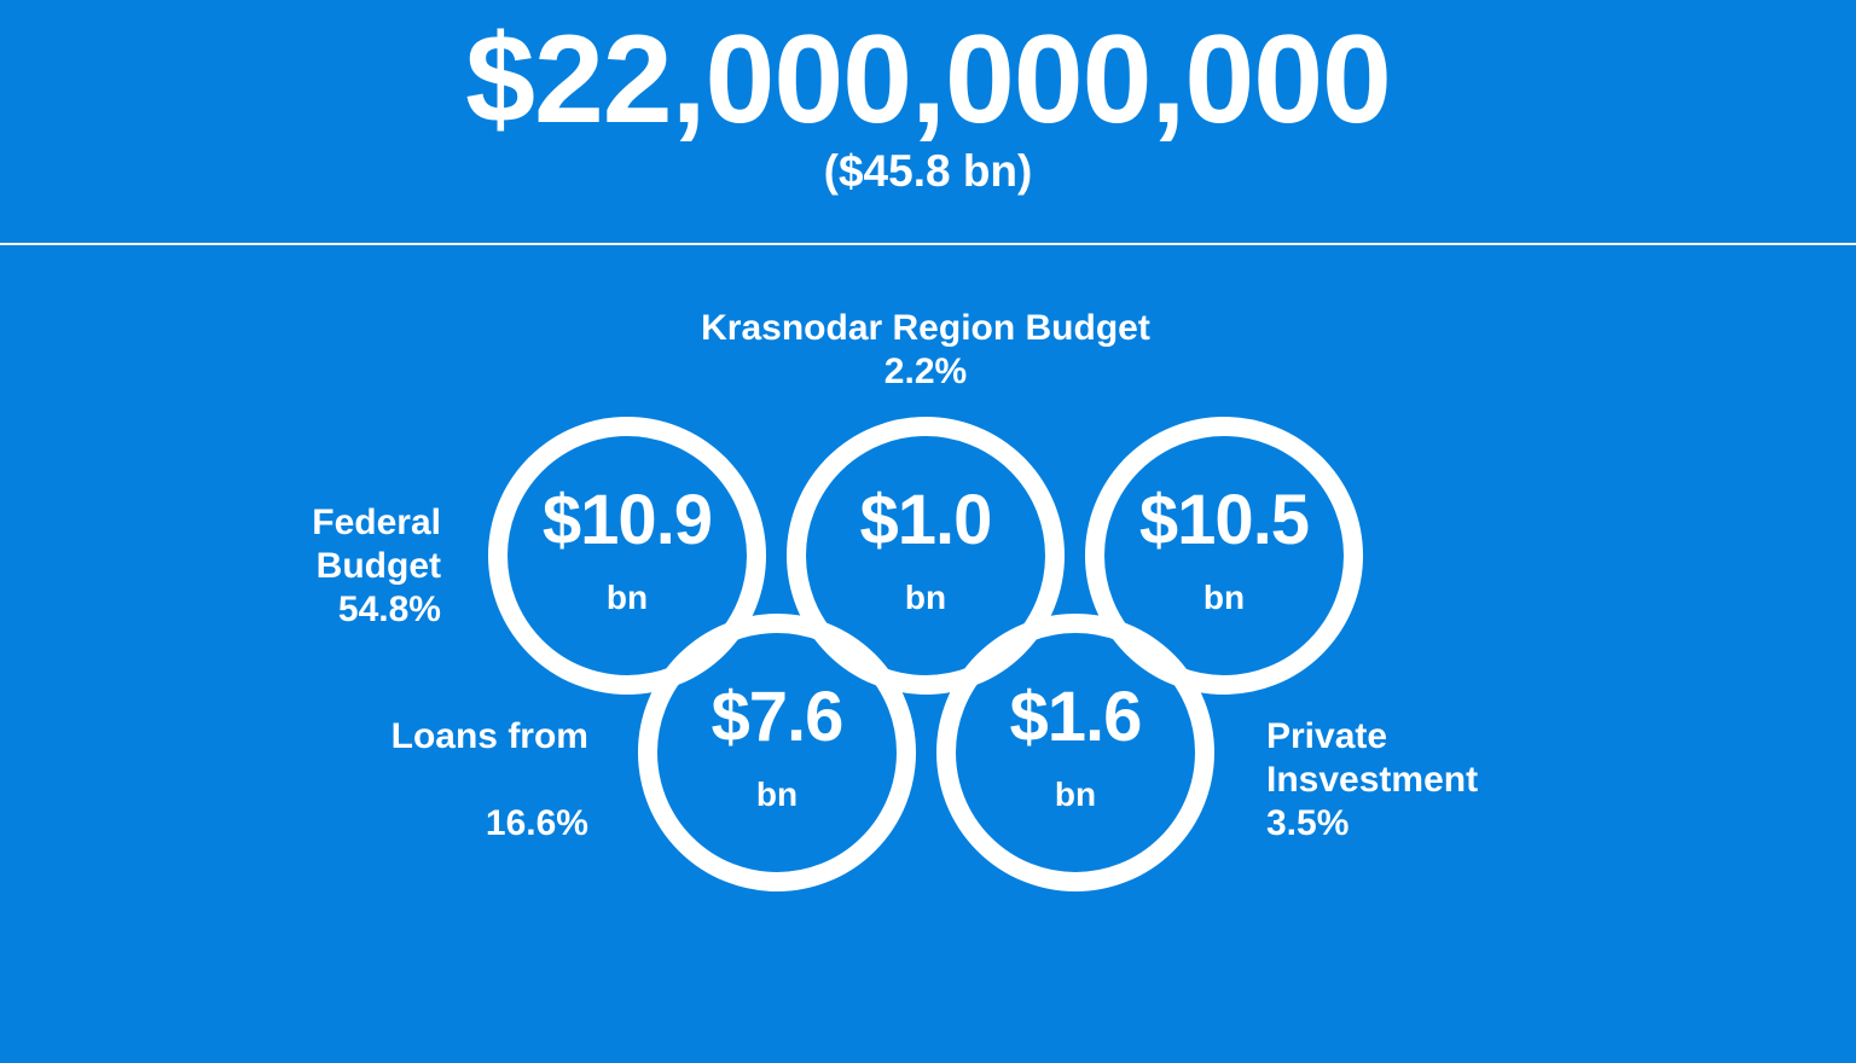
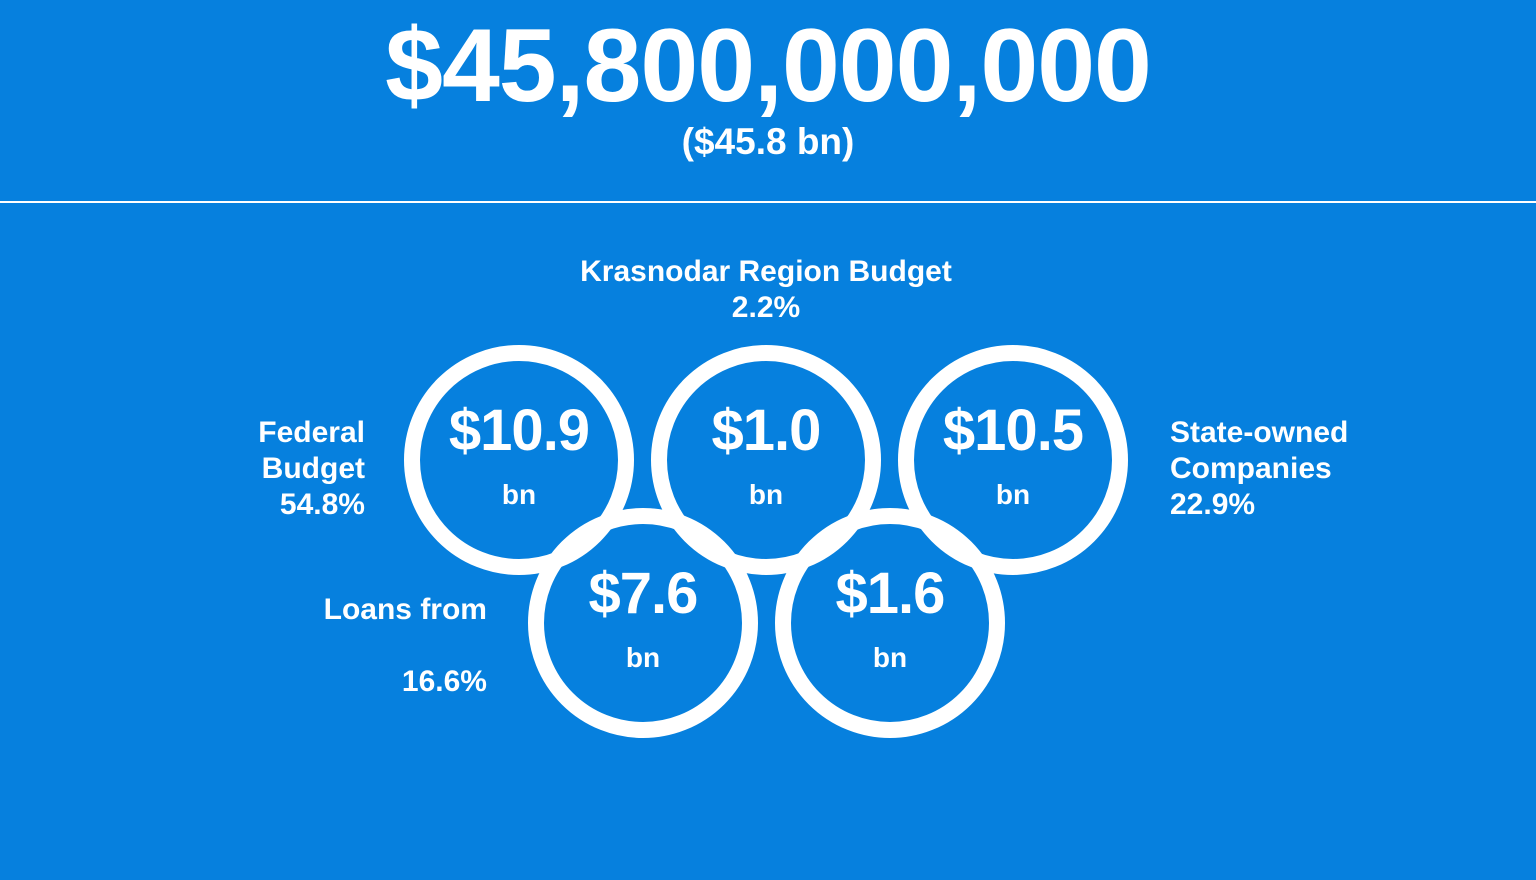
- $22,000,000,000
+ $45,800,000,000
  ($45.8 bn)
  $10.9
  bn
  $1.0
  bn
  $10.5
  bn
  $7.6
  bn
  $1.6
  bn
  Krasnodar Region Budget
  2.2%
  Federal
  Budget
  54.8%
+ State-owned
+ Companies
+ 22.9%
  Loans from
  16.6%
- Private
- Insvestment
- 3.5%
